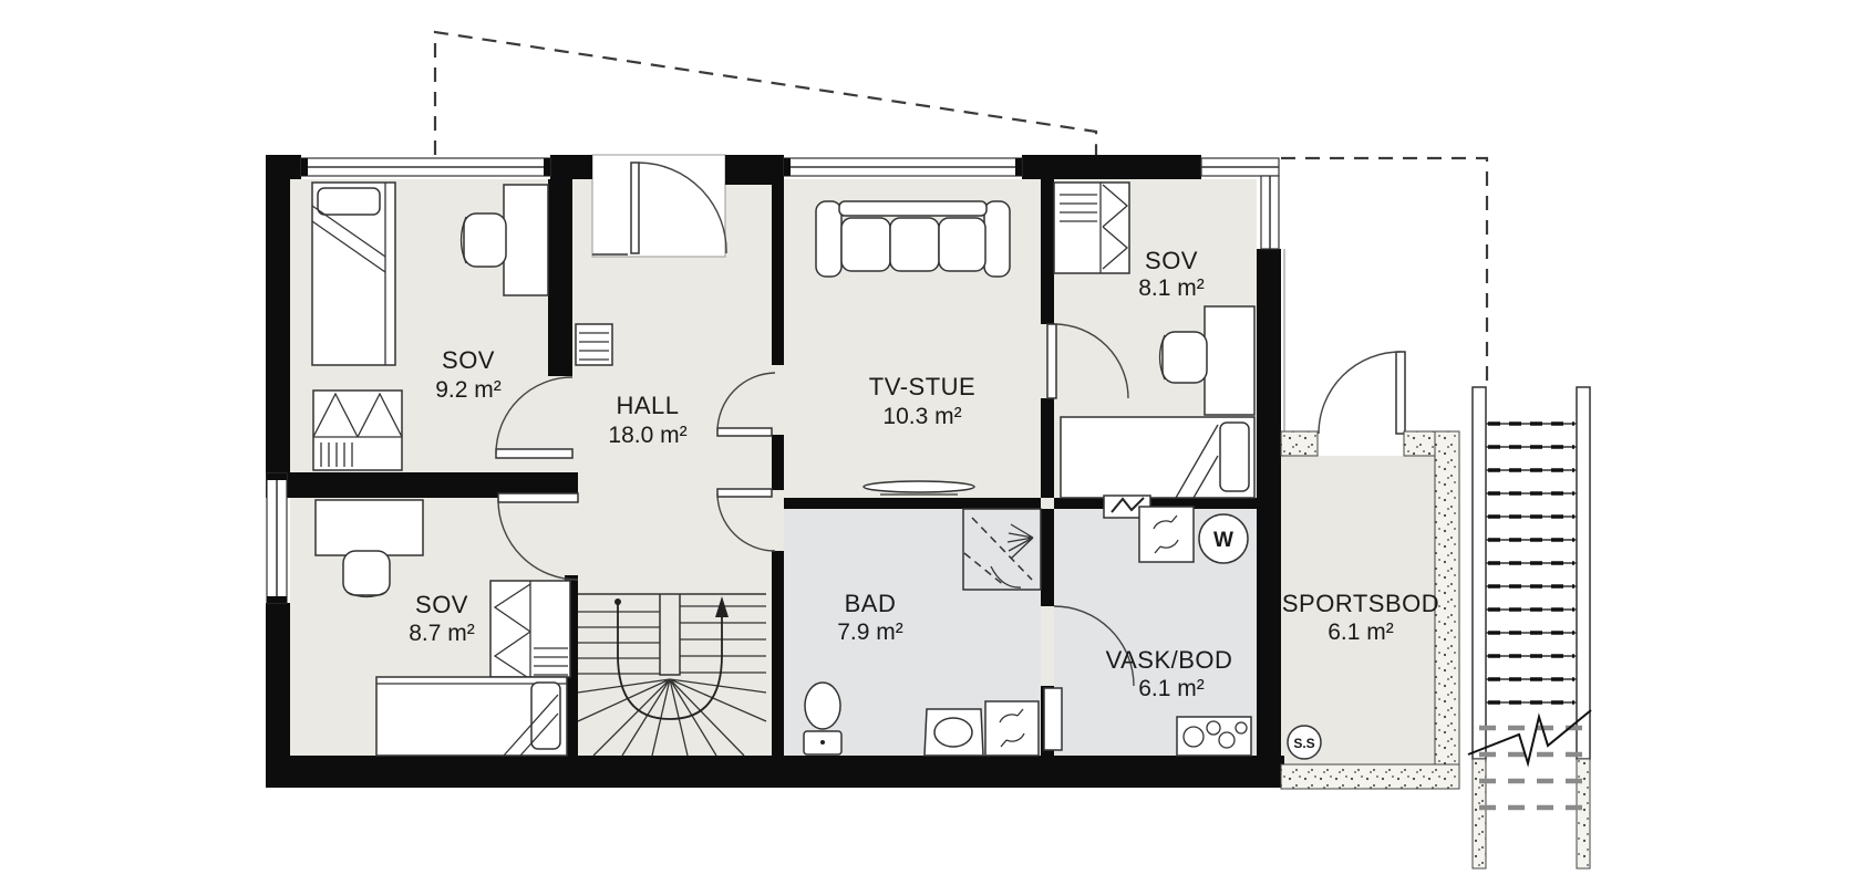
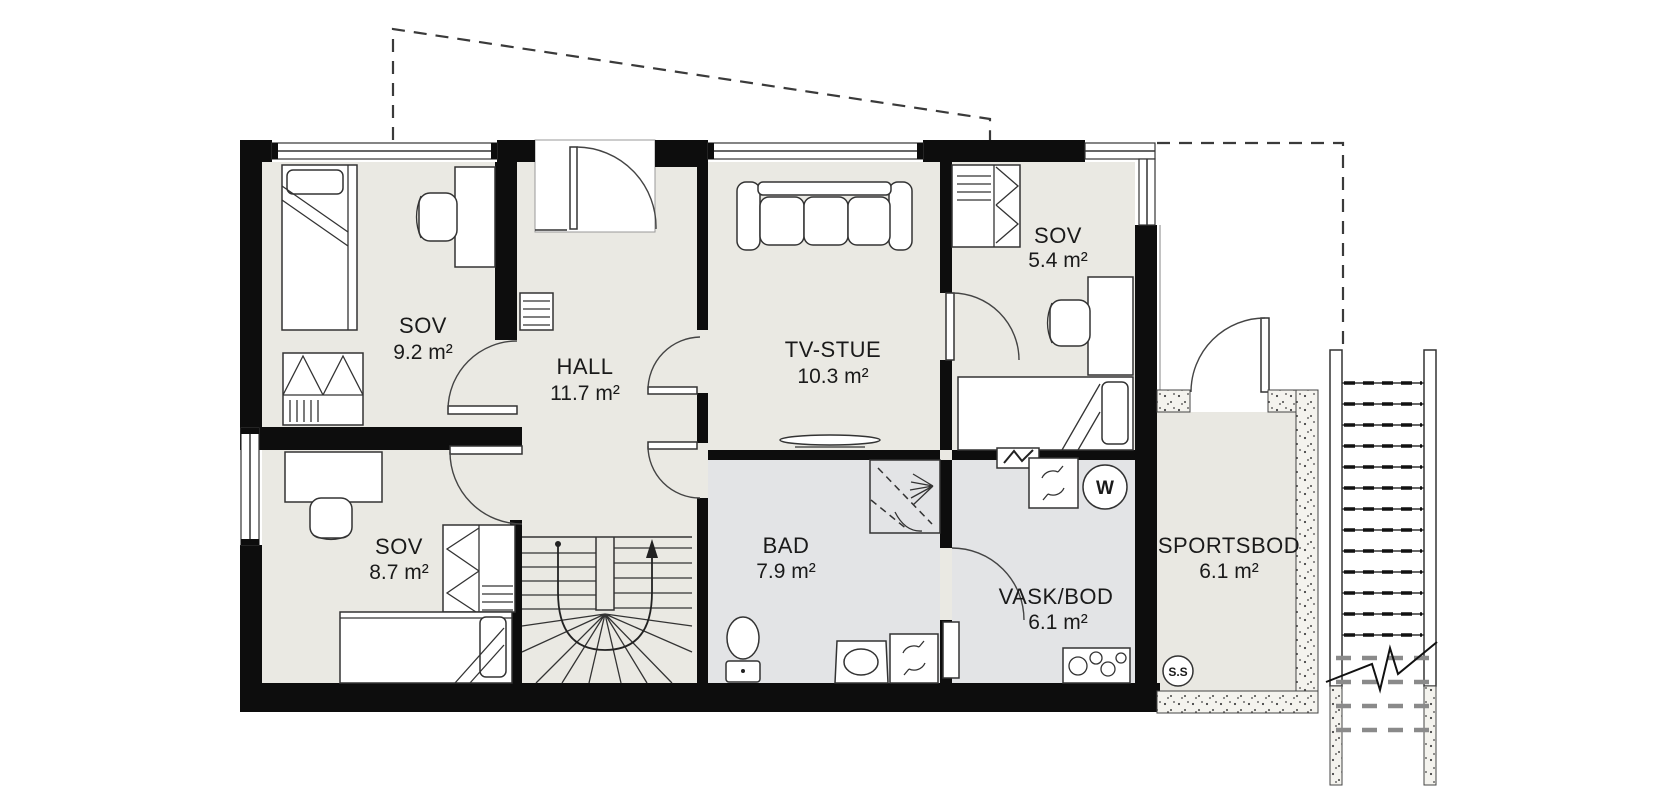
  W
  S.S
  SOV
  9.2 m²
  HALL
- 18.0 m²
+ 11.7 m²
  TV-STUE
  10.3 m²
  SOV
- 8.1 m²
+ 5.4 m²
  SOV
  8.7 m²
  BAD
  7.9 m²
  VASK/BOD
  6.1 m²
  SPORTSBOD
  6.1 m²
